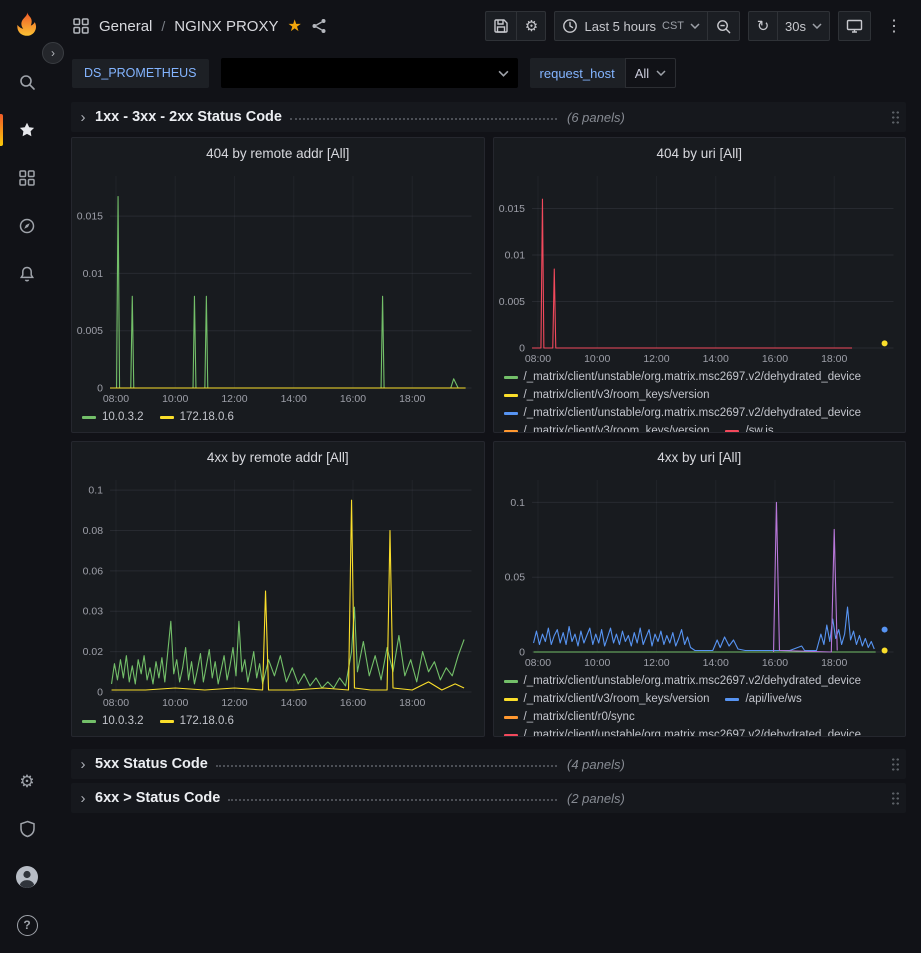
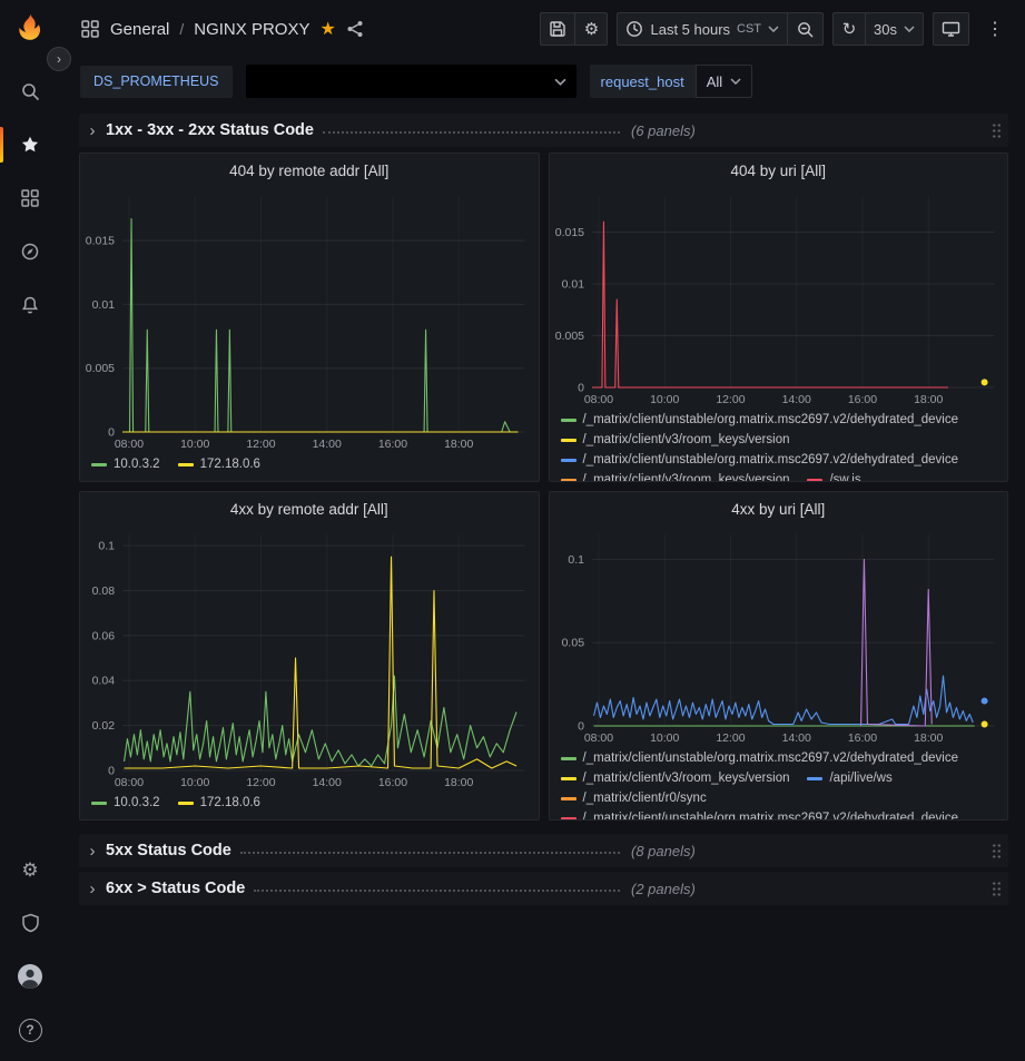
  ›
  ⚙
  ?
  General
  /
  NGINX PROXY
  ★
  ⚙
  Last 5 hours
  CST
  ↻
  30s
  ⋮
  DS_PROMETHEUS
  request_host
  All
  1xx - 3xx - 2xx Status Code
  (6 panels)
  404 by remote addr [All]
  08:00
  10:00
  12:00
  14:00
  16:00
  18:00
  0
  0.005
  0.01
  0.015
  10.0.3.2
  172.18.0.6
  404 by uri [All]
  08:00
  10:00
  12:00
  14:00
  16:00
  18:00
  0
  0.005
  0.01
  0.015
  /_matrix/client/unstable/org.matrix.msc2697.v2/dehydrated_device
  /_matrix/client/v3/room_keys/version
  /_matrix/client/unstable/org.matrix.msc2697.v2/dehydrated_device
  /_matrix/client/v3/room_keys/version
  /sw.js
  4xx by remote addr [All]
  08:00
  10:00
  12:00
  14:00
  16:00
  18:00
  0
  0.02
- 0.03
+ 0.04
  0.06
  0.08
  0.1
  10.0.3.2
  172.18.0.6
  4xx by uri [All]
  08:00
  10:00
  12:00
  14:00
  16:00
  18:00
  0
  0.05
  0.1
  /_matrix/client/unstable/org.matrix.msc2697.v2/dehydrated_device
  /_matrix/client/v3/room_keys/version
  /api/live/ws
  /_matrix/client/r0/sync
  /_matrix/client/unstable/org.matrix.msc2697.v2/dehydrated_device
  5xx Status Code
- (4 panels)
+ (8 panels)
  6xx > Status Code
  (2 panels)
